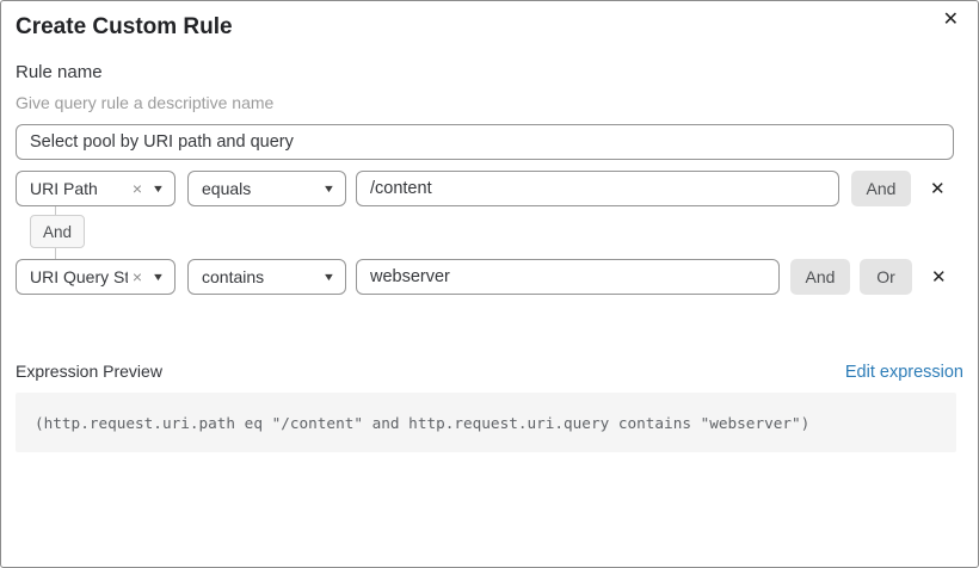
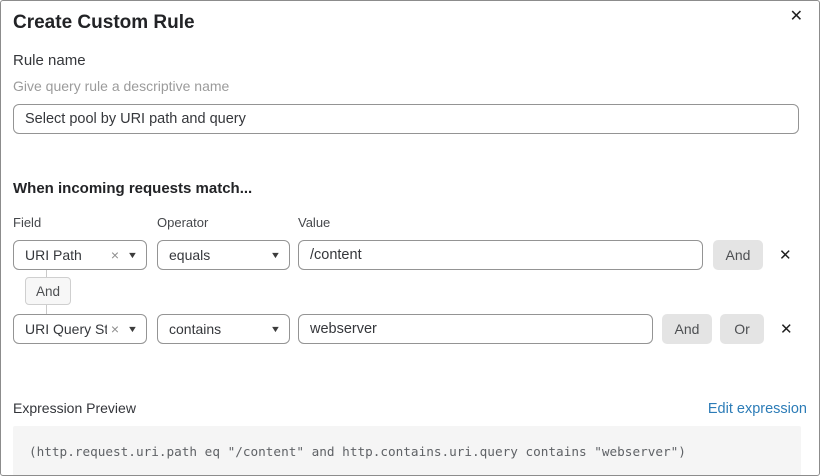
  ✕
  Create Custom Rule
  Rule name
  Give query rule a descriptive name
  Select pool by URI path and query
+ When incoming requests match...
+ Field
+ Operator
+ Value
  URI Path
  ×
  ▼
  equals
  ▼
  /content
  And
  ✕
  And
  URI Query St
  ×
  ▼
  contains
  ▼
  webserver
  And
  Or
  ✕
  Expression Preview
  Edit expression
- (http.request.uri.path eq "/content" and http.request.uri.query contains "webserver")
+ (http.request.uri.path eq "/content" and http.contains.uri.query contains "webserver")
